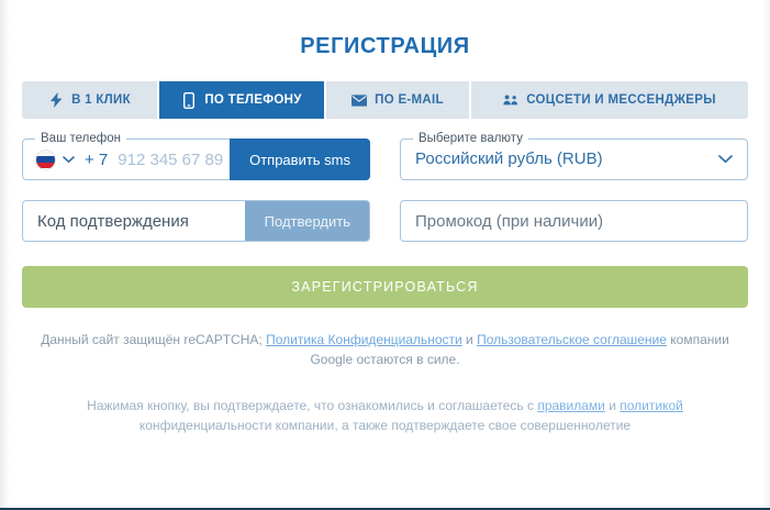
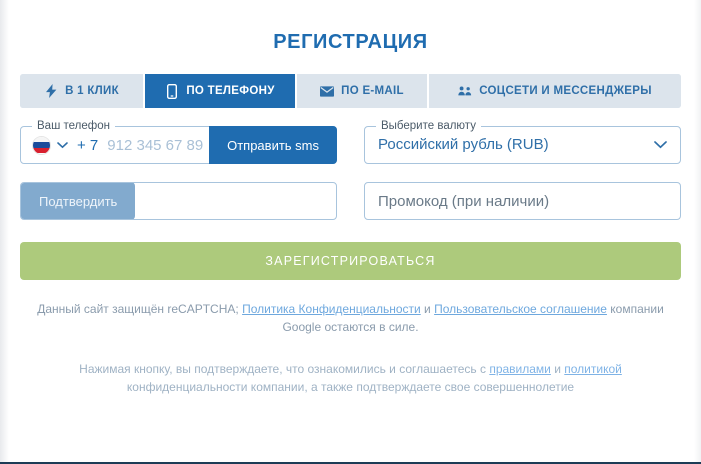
  РЕГИСТРАЦИЯ
  В 1 КЛИК
  ПО ТЕЛЕФОНУ
  ПО E-MAIL
  СОЦСЕТИ И МЕССЕНДЖЕРЫ
  Ваш телефон
  + 7
  912 345 67 89
  Отправить sms
  Выберите валюту
  Российский рубль (RUB)
- Код подтверждения
  Подтвердить
  Промокод (при наличии)
  ЗАРЕГИСТРИРОВАТЬСЯ
  Данный сайт защищён reCAPTCHA; Политика Конфиденциальности и Пользовательское соглашение компании Google остаются в силе.
  Нажимая кнопку, вы подтверждаете, что ознакомились и соглашаетесь с правилами и политикой конфиденциальности компании, а также подтверждаете свое совершеннолетие
